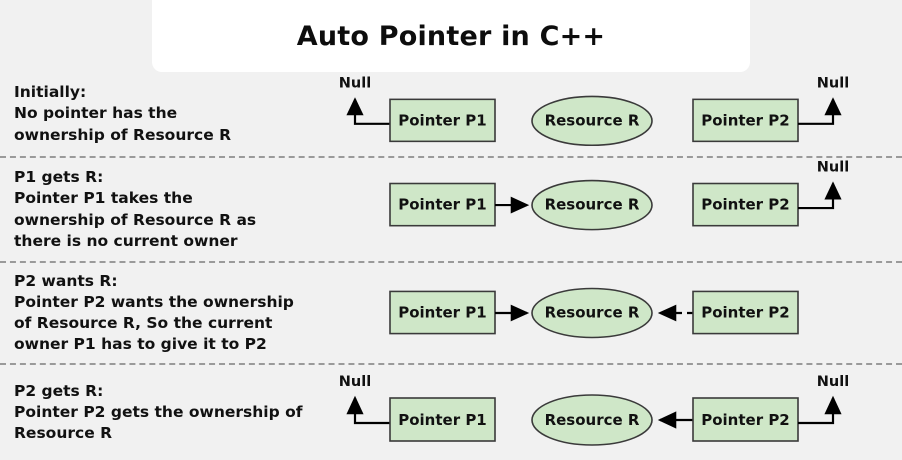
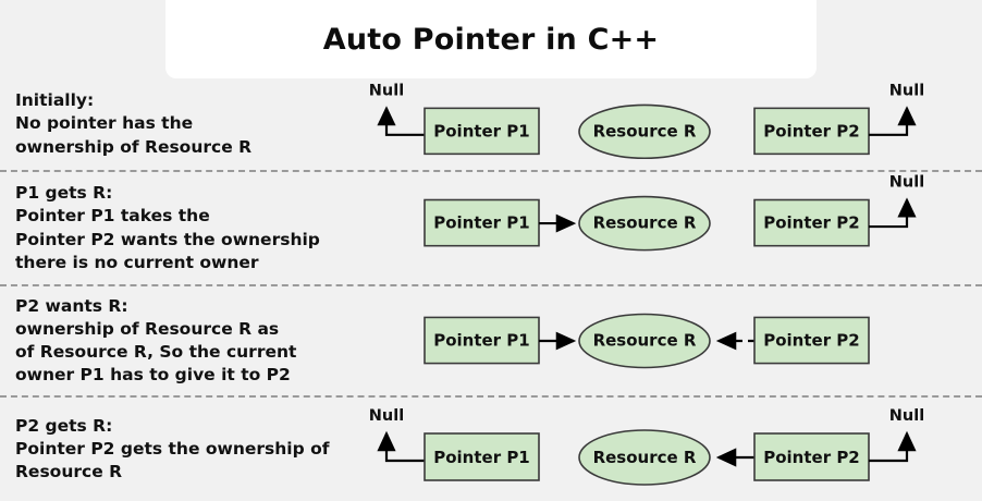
  Auto Pointer in C++
  Initially:
  No pointer has the
  ownership of Resource R
  Null
  Pointer P1
  Resource R
  Pointer P2
  Null
  P1 gets R:
  Pointer P1 takes the
- ownership of Resource R as
+ Pointer P2 wants the ownership
  there is no current owner
  Pointer P1
  Resource R
  Pointer P2
  Null
  P2 wants R:
- Pointer P2 wants the ownership
+ ownership of Resource R as
  of Resource R, So the current
  owner P1 has to give it to P2
  Pointer P1
  Resource R
  Pointer P2
  P2 gets R:
  Pointer P2 gets the ownership of
  Resource R
  Null
  Pointer P1
  Resource R
  Pointer P2
  Null
